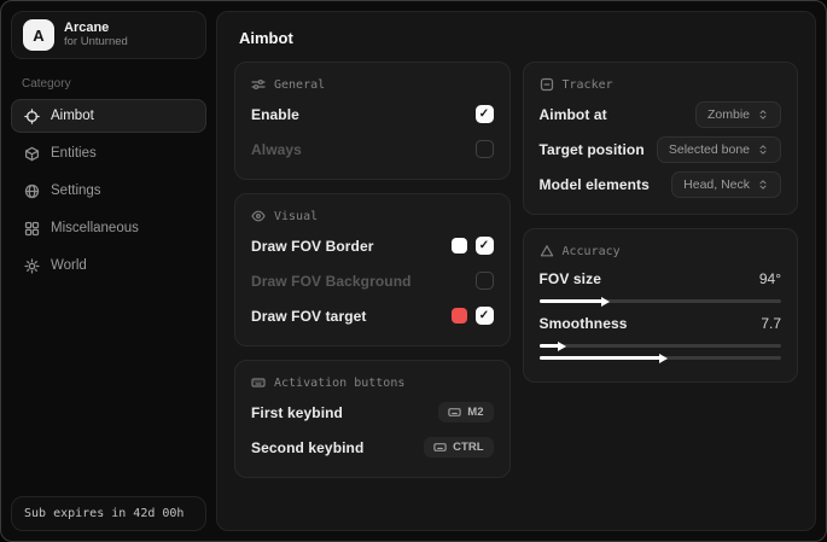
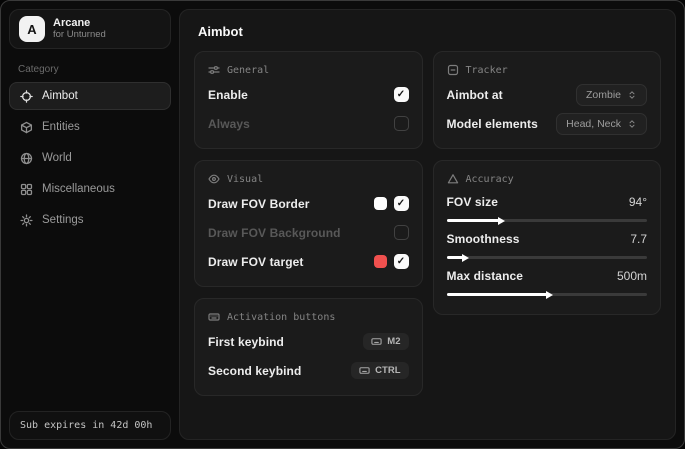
  A
  Arcane
  for Unturned
  Category
  Aimbot
  Entities
- Settings
+ World
  Miscellaneous
- World
+ Settings
  Sub expires in 42d 00h
  Aimbot
  General
  Enable
  ✓
  Always
  Visual
  Draw FOV Border
  ✓
  Draw FOV Background
  Draw FOV target
  ✓
  Activation buttons
  First keybind
  M2
  Second keybind
  CTRL
  Tracker
  Aimbot at
  Zombie
- Target position
- Selected bone
  Model elements
  Head, Neck
  Accuracy
  FOV size
  94°
  Smoothness
  7.7
+ Max distance
+ 500m
